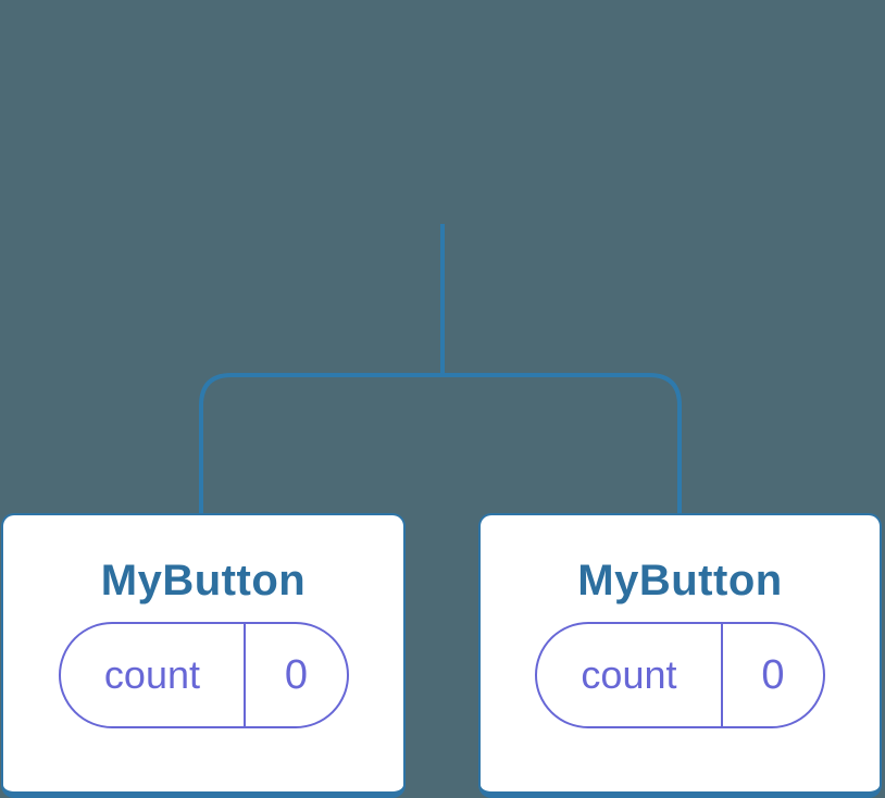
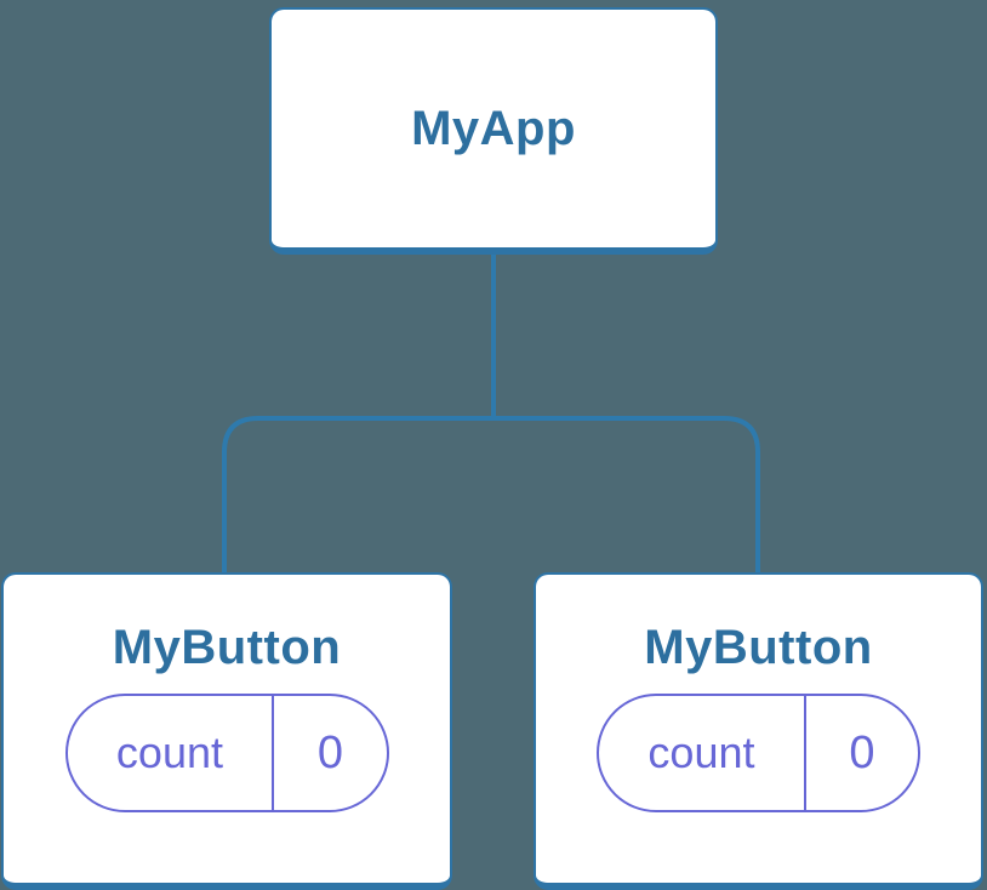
+ MyApp
  MyButton
  count
  0
  MyButton
  count
  0
